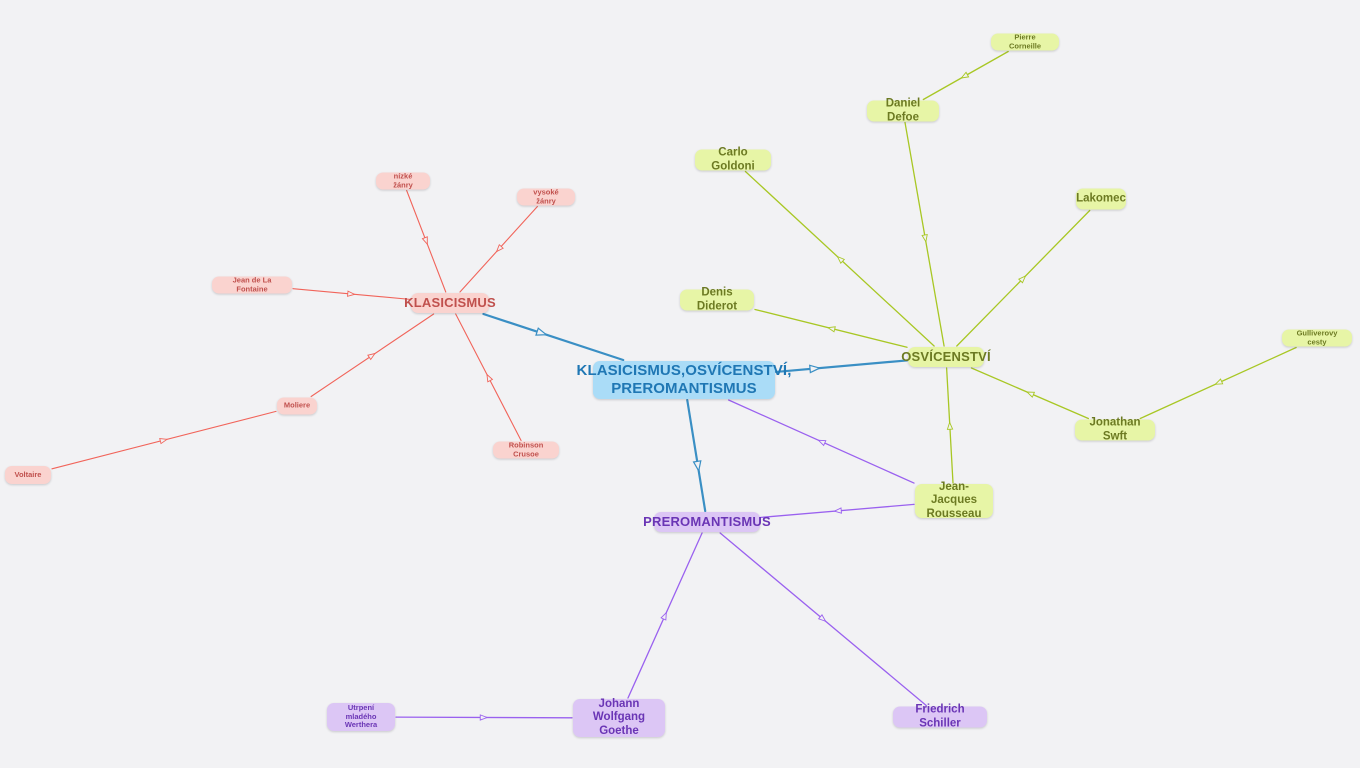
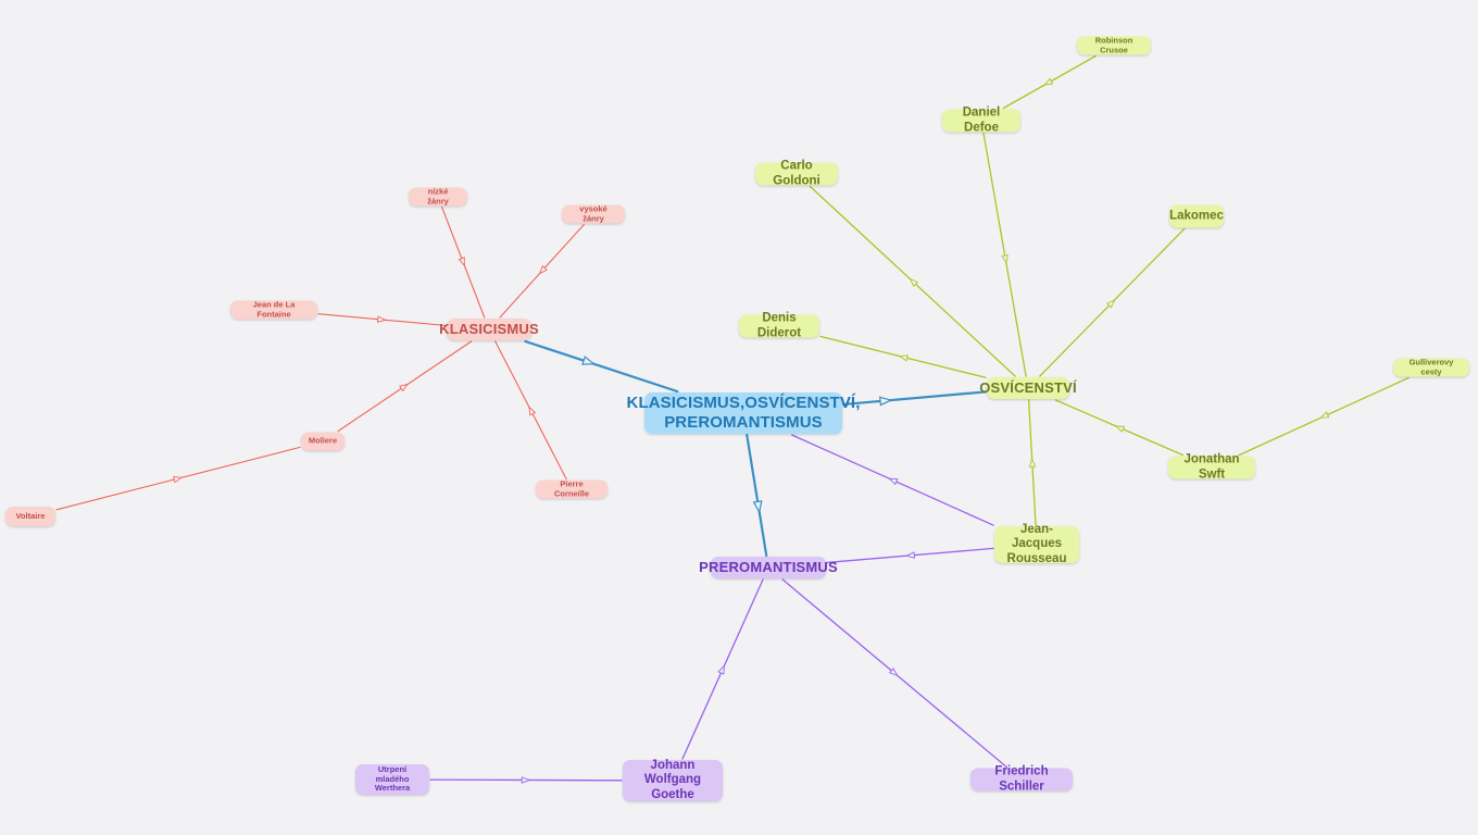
  KLASICISMUS,OSVÍCENSTVÍ,
  PREROMANTISMUS
  KLASICISMUS
  nízké žánry
  vysoké žánry
  Jean de La Fontaine
  Moliere
  Voltaire
- Robinson Crusoe
+ Pierre Corneille
  OSVÍCENSTVÍ
  Carlo Goldoni
  Daniel Defoe
- Pierre Corneille
+ Robinson Crusoe
  Lakomec
  Denis Diderot
  Jonathan Swft
  Gulliverovy cesty
  Jean-Jacques
  Rousseau
  PREROMANTISMUS
  Johann
  Wolfgang Goethe
  Utrpení mladého
  Werthera
  Friedrich Schiller
